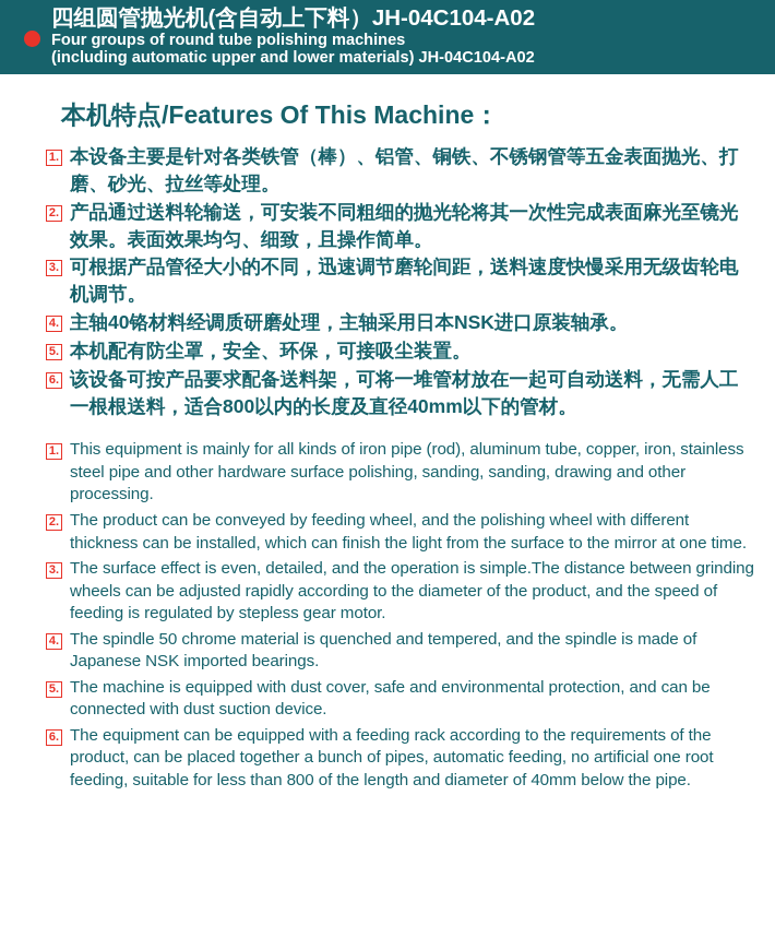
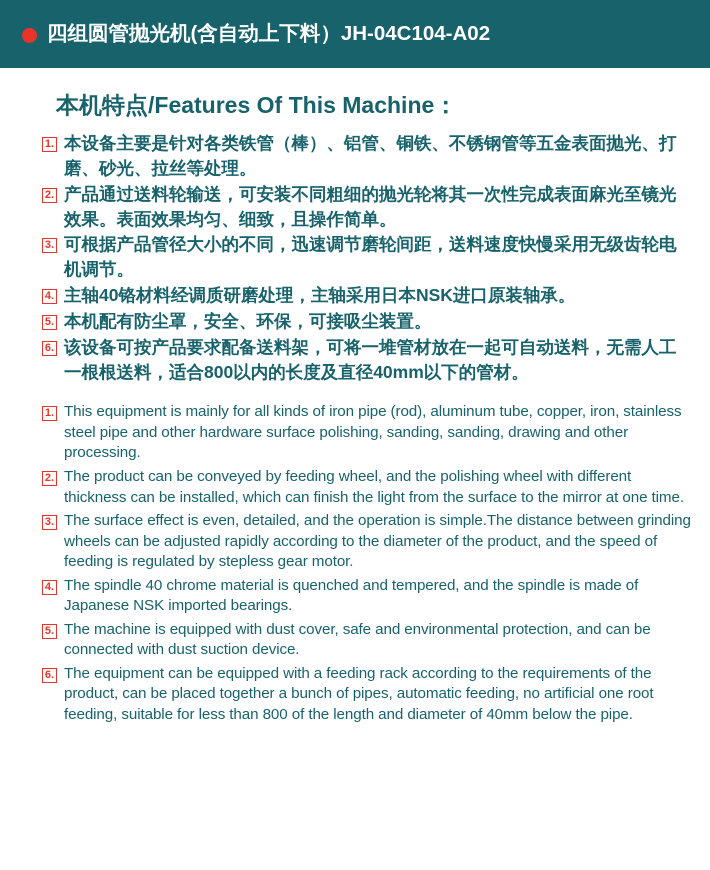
  四组圆管抛光机(含自动上下料）JH-04C104-A02
- Four groups of round tube polishing machines
- (including automatic upper and lower materials) JH-04C104-A02
  本机特点/Features Of This Machine：
  1.
  本设备主要是针对各类铁管（棒）、铝管、铜铁、不锈钢管等五金表面抛光、打磨、砂光、拉丝等处理。
  2.
  产品通过送料轮输送，可安装不同粗细的抛光轮将其一次性完成表面麻光至镜光效果。表面效果均匀、细致，且操作简单。
  3.
  可根据产品管径大小的不同，迅速调节磨轮间距，送料速度快慢采用无级齿轮电机调节。
  4.
  主轴40铬材料经调质研磨处理，主轴采用日本NSK进口原装轴承。
  5.
  本机配有防尘罩，安全、环保，可接吸尘装置。
  6.
  该设备可按产品要求配备送料架，可将一堆管材放在一起可自动送料，无需人工一根根送料，适合800以内的长度及直径40mm以下的管材。
  1.
  This equipment is mainly for all kinds of iron pipe (rod), aluminum tube, copper, iron, stainless steel pipe and other hardware surface polishing, sanding, sanding, drawing and other processing.
  2.
  The product can be conveyed by feeding wheel, and the polishing wheel with different thickness can be installed, which can finish the light from the surface to the mirror at one time.
  3.
  The surface effect is even, detailed, and the operation is simple.The distance between grinding wheels can be adjusted rapidly according to the diameter of the product, and the speed of feeding is regulated by stepless gear motor.
  4.
- The spindle 50 chrome material is quenched and tempered, and the spindle is made of Japanese NSK imported bearings.
+ The spindle 40 chrome material is quenched and tempered, and the spindle is made of Japanese NSK imported bearings.
  5.
  The machine is equipped with dust cover, safe and environmental protection, and can be connected with dust suction device.
  6.
  The equipment can be equipped with a feeding rack according to the requirements of the product, can be placed together a bunch of pipes, automatic feeding, no artificial one root feeding, suitable for less than 800 of the length and diameter of 40mm below the pipe.
